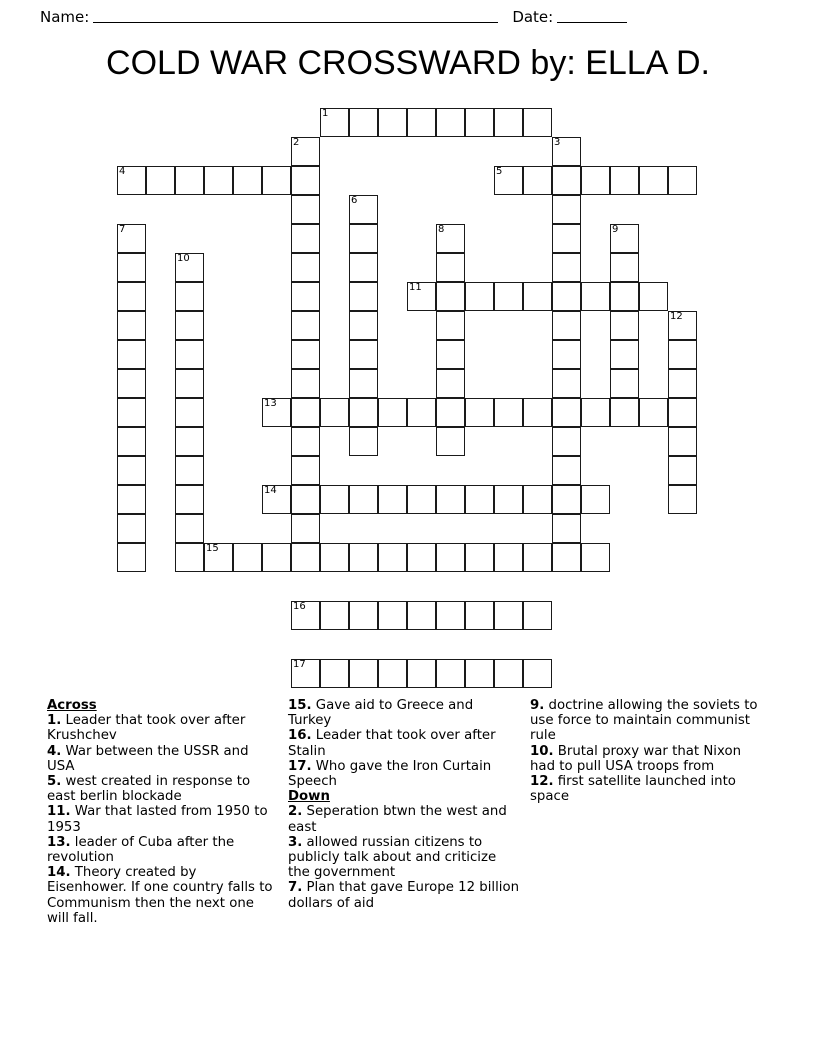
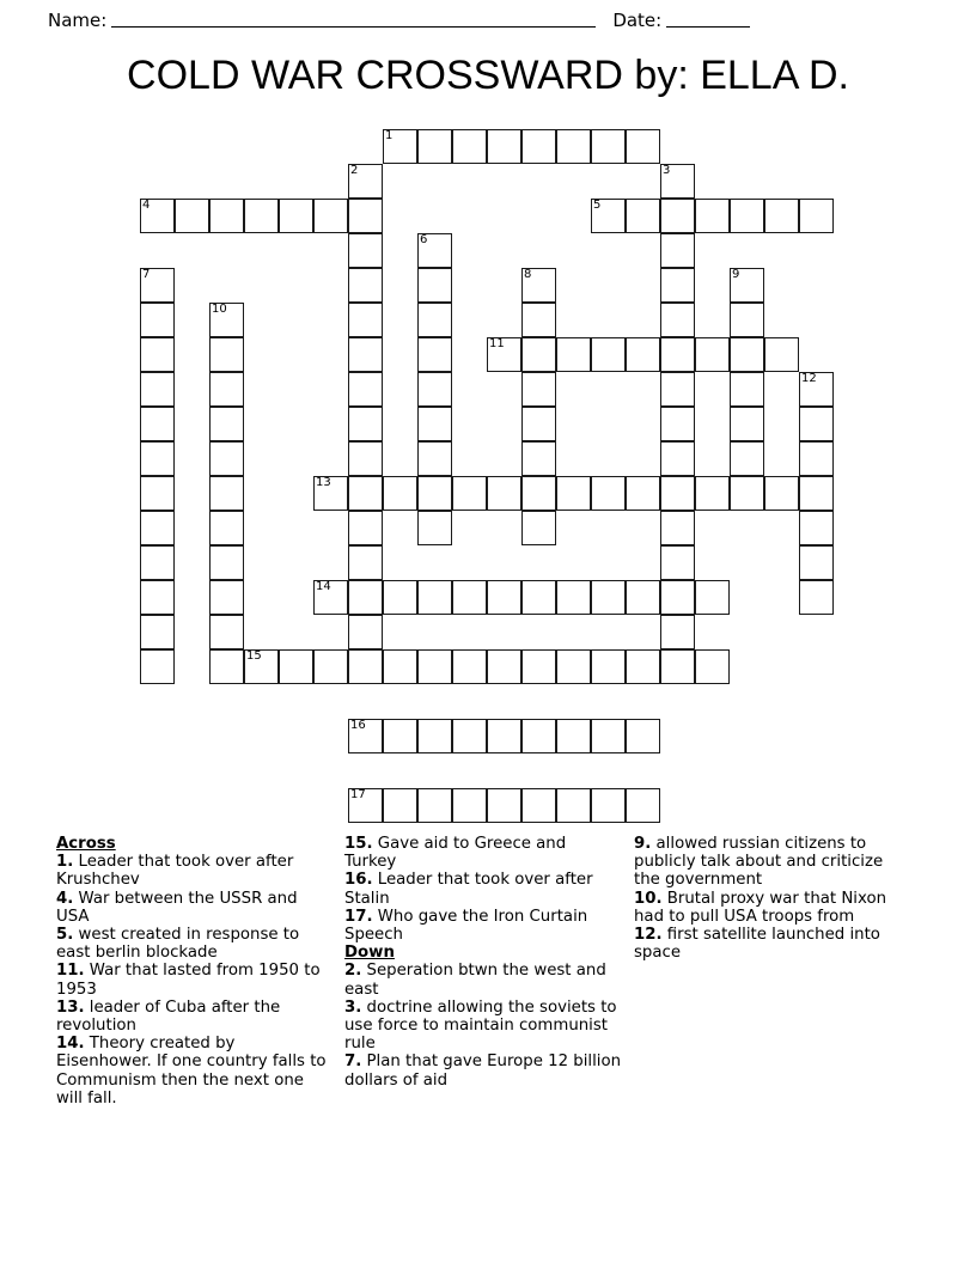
  Name:
  Date:
  COLD WAR CROSSWARD by: ELLA D.
  1
  2
  3
  4
  5
  6
  7
  8
  9
  10
  11
  12
  13
  14
  15
  16
  17
  Across
  1. Leader that took over after Krushchev
  4. War between the USSR and USA
  5. west created in response to east berlin blockade
  11. War that lasted from 1950 to 1953
  13. leader of Cuba after the revolution
  14. Theory created by Eisenhower. If one country falls to Communism then the next one will fall.
  15. Gave aid to Greece and Turkey
  16. Leader that took over after Stalin
  17. Who gave the Iron Curtain Speech
  Down
  2. Seperation btwn the west and east
- 3. allowed russian citizens to publicly talk about and criticize the government
+ 3. doctrine allowing the soviets to use force to maintain communist rule
  7. Plan that gave Europe 12 billion dollars of aid
- 9. doctrine allowing the soviets to use force to maintain communist rule
+ 9. allowed russian citizens to publicly talk about and criticize the government
  10. Brutal proxy war that Nixon had to pull USA troops from
  12. first satellite launched into space
